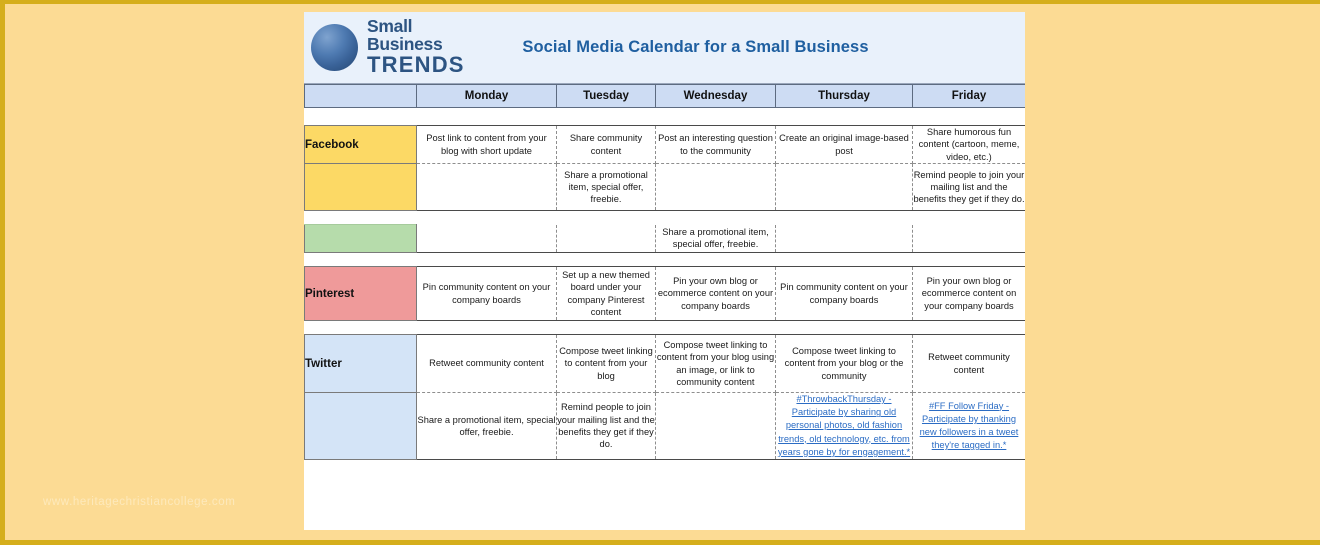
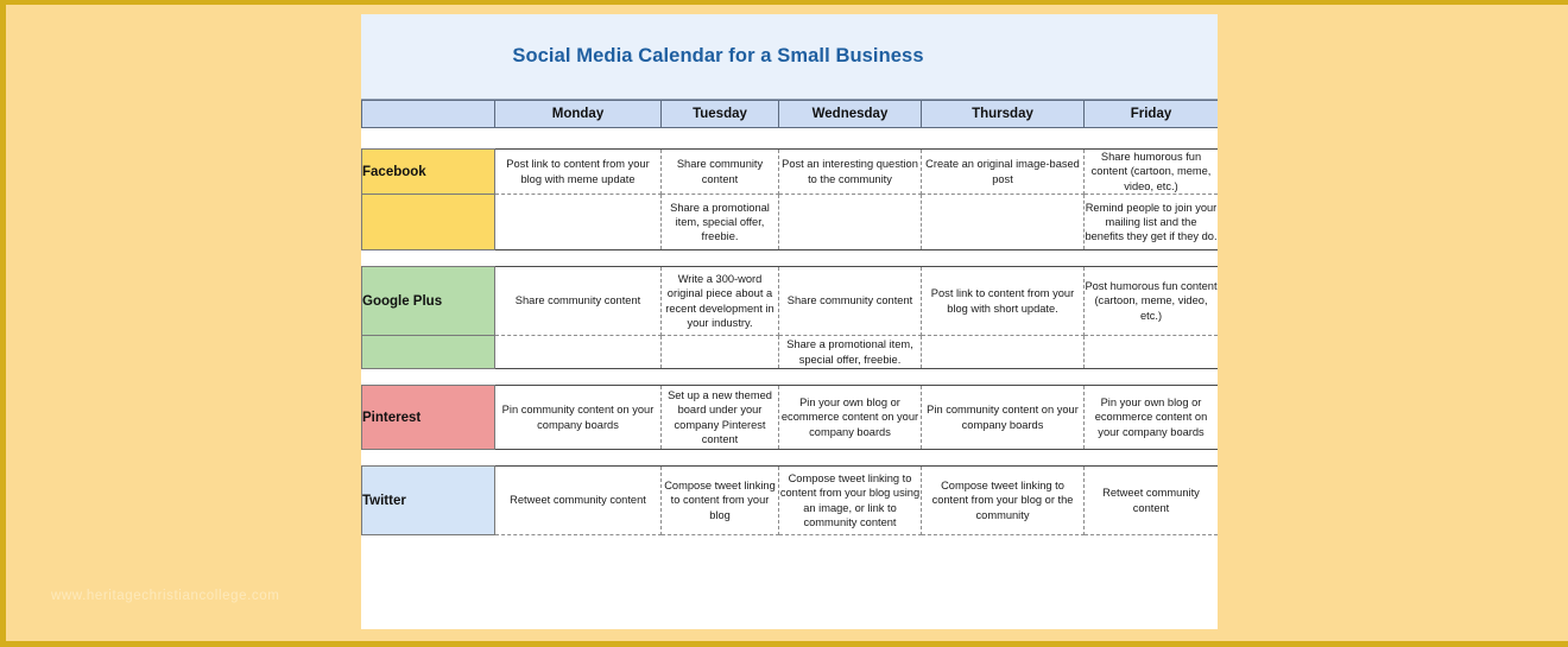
  www.heritagechristiancollege.com
- Small Business
- TRENDS
  Social Media Calendar for a Small Business
  	Monday	Tuesday	Wednesday	Thursday	Friday
- Facebook	Post link to content from your blog with short update	Share community content	Post an interesting question to the community	Create an original image-based post	Share humorous fun content (cartoon, meme, video, etc.)
+ Facebook	Post link to content from your blog with meme update	Share community content	Post an interesting question to the community	Create an original image-based post	Share humorous fun content (cartoon, meme, video, etc.)
  		Share a promotional item, special offer, freebie.			Remind people to join your mailing list and the benefits they get if they do.
+ Google Plus	Share community content	Write a 300-word original piece about a recent development in your industry.	Share community content	Post link to content from your blog with short update.	Post humorous fun content (cartoon, meme, video, etc.)
  			Share a promotional item, special offer, freebie.
  Pinterest	Pin community content on your company boards	Set up a new themed board under your company Pinterest content	Pin your own blog or ecommerce content on your company boards	Pin community content on your company boards	Pin your own blog or ecommerce content on your company boards
  Twitter	Retweet community content	Compose tweet linking to content from your blog	Compose tweet linking to content from your blog using an image, or link to community content	Compose tweet linking to content from your blog or the community	Retweet community content
- 	Share a promotional item, special offer, freebie.	Remind people to join your mailing list and the benefits they get if they do.		#ThrowbackThursday - Participate by sharing old personal photos, old fashion trends, old technology, etc. from years gone by for engagement.*	#FF Follow Friday - Participate by thanking new followers in a tweet they're tagged in.*
